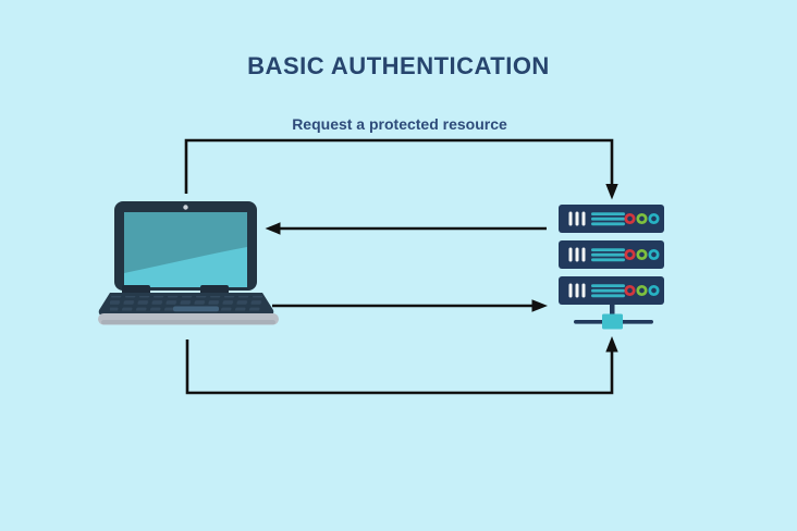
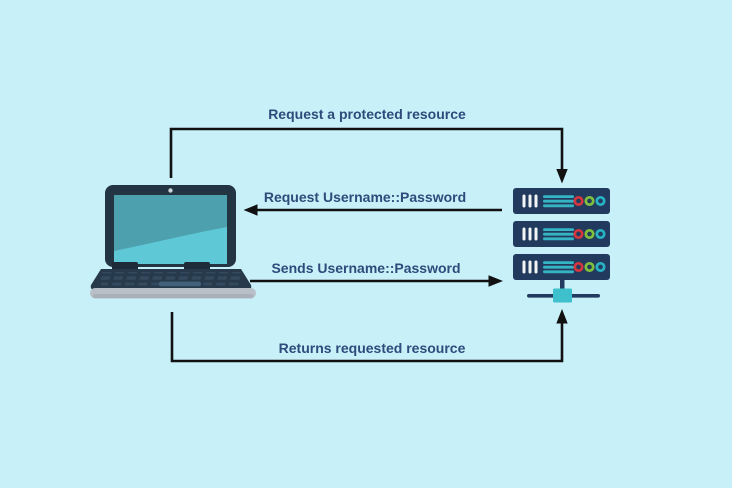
- BASIC AUTHENTICATION
  Request a protected resource
+ Request Username::Password
+ Sends Username::Password
+ Returns requested resource
